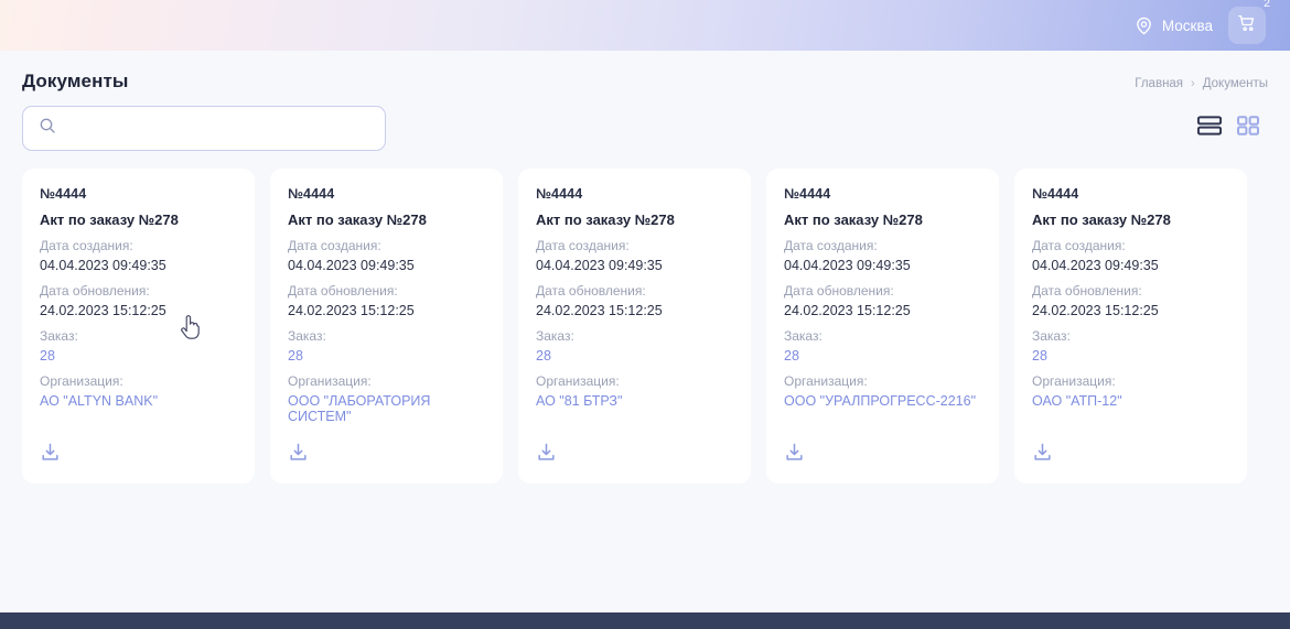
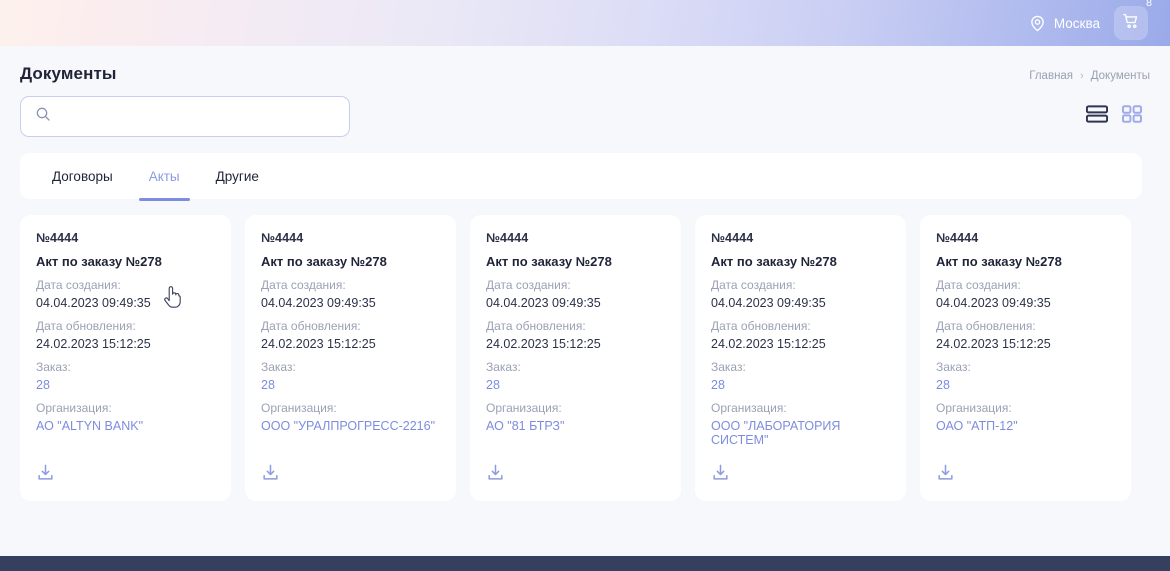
  Москва
- 2
+ 8
  Документы
  Главная
  ›
  Документы
+ Договоры
+ Акты
+ Другие
  №4444
  Акт по заказу №278
  Дата создания:
  04.04.2023 09:49:35
  Дата обновления:
  24.02.2023 15:12:25
  Заказ:
  28
  Организация:
  АО "ALTYN BANK"
  №4444
  Акт по заказу №278
  Дата создания:
  04.04.2023 09:49:35
  Дата обновления:
  24.02.2023 15:12:25
  Заказ:
  28
  Организация:
- ООО "ЛАБОРАТОРИЯ СИСТЕМ"
+ ООО "УРАЛПРОГРЕСС-2216"
  №4444
  Акт по заказу №278
  Дата создания:
  04.04.2023 09:49:35
  Дата обновления:
  24.02.2023 15:12:25
  Заказ:
  28
  Организация:
  АО "81 БТРЗ"
  №4444
  Акт по заказу №278
  Дата создания:
  04.04.2023 09:49:35
  Дата обновления:
  24.02.2023 15:12:25
  Заказ:
  28
  Организация:
- ООО "УРАЛПРОГРЕСС-2216"
+ ООО "ЛАБОРАТОРИЯ СИСТЕМ"
  №4444
  Акт по заказу №278
  Дата создания:
  04.04.2023 09:49:35
  Дата обновления:
  24.02.2023 15:12:25
  Заказ:
  28
  Организация:
  ОАО "АТП-12"
